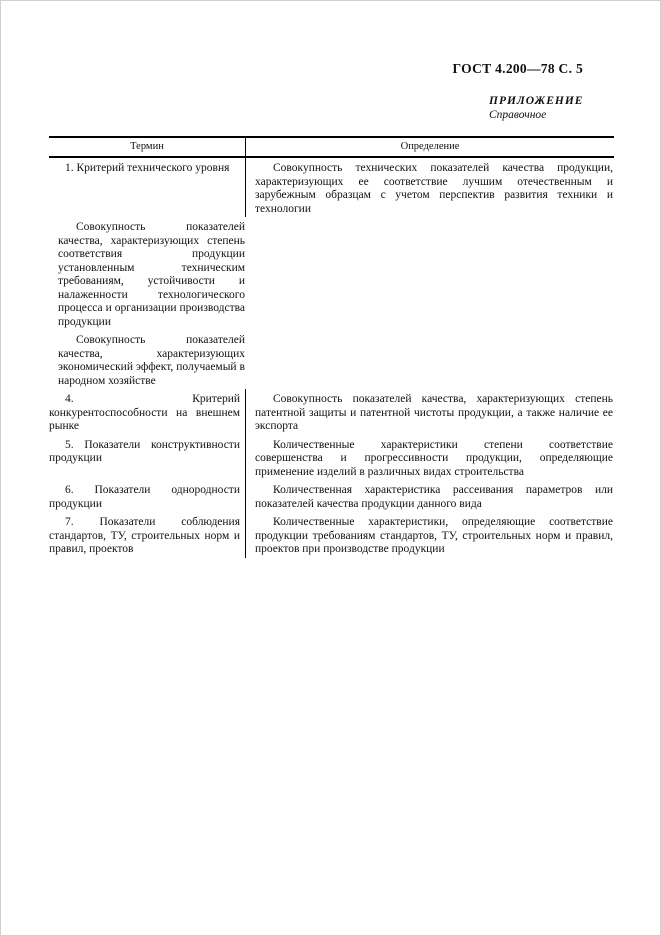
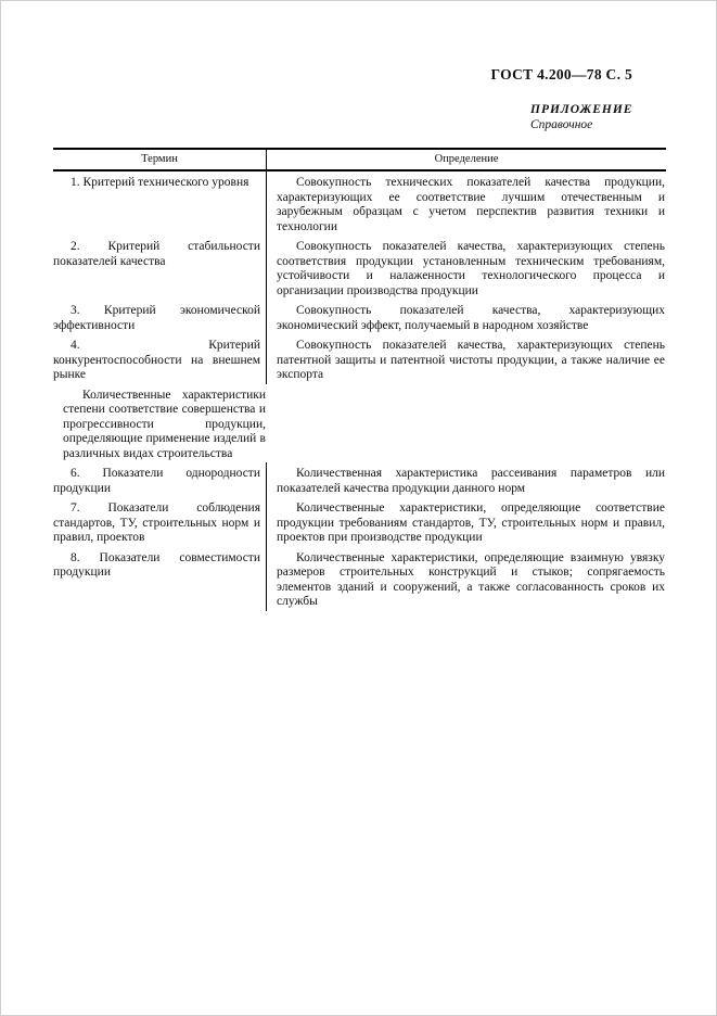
  ГОСТ 4.200—78 С. 5
  ПРИЛОЖЕНИЕ
  Справочное
  Термин
  Определение
  1. Критерий технического уровня
  Совокупность технических показателей качества продукции, характеризующих ее соответствие лучшим отечественным и зарубежным образцам с учетом перспектив развития техники и технологии
+ 2. Критерий стабильности показателей качества
  Совокупность показателей качества, характеризующих степень соответствия продукции установленным техническим требованиям, устойчивости и налаженности технологического процесса и организации производства продукции
+ 3. Критерий экономической эффективности
  Совокупность показателей качества, характеризующих экономический эффект, получаемый в народном хозяйстве
  4. Критерий конкурентоспособности на внешнем рынке
  Совокупность показателей качества, характеризующих степень патентной защиты и патентной чистоты продукции, а также наличие ее экспорта
- 5. Показатели конструктивности продукции
  Количественные характеристики степени соответствие совершенства и прогрессивности продукции, определяющие применение изделий в различных видах строительства
  6. Показатели однородности продукции
- Количественная характеристика рассеивания параметров или показателей качества продукции данного вида
+ Количественная характеристика рассеивания параметров или показателей качества продукции данного норм
  7. Показатели соблюдения стандартов, ТУ, строительных норм и правил, проектов
  Количественные характеристики, определяющие соответствие продукции требованиям стандартов, ТУ, строительных норм и правил, проектов при производстве продукции
+ 8. Показатели совместимости продукции
+ Количественные характеристики, определяющие взаимную увязку размеров строительных конструкций и стыков; сопрягаемость элементов зданий и сооружений, а также согласованность сроков их службы
